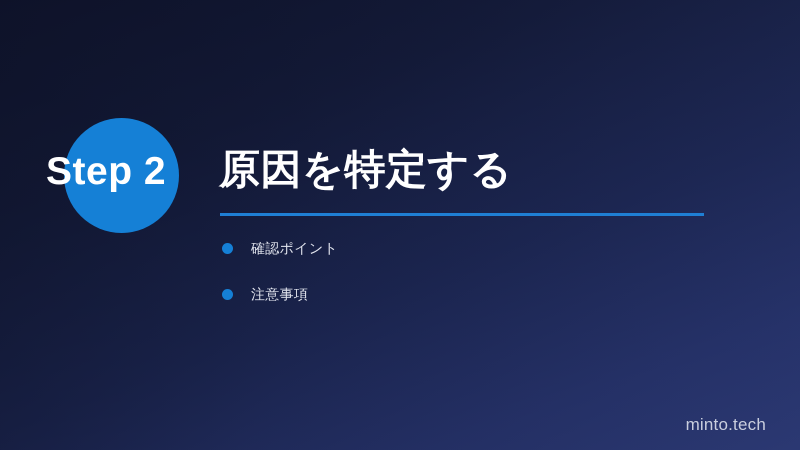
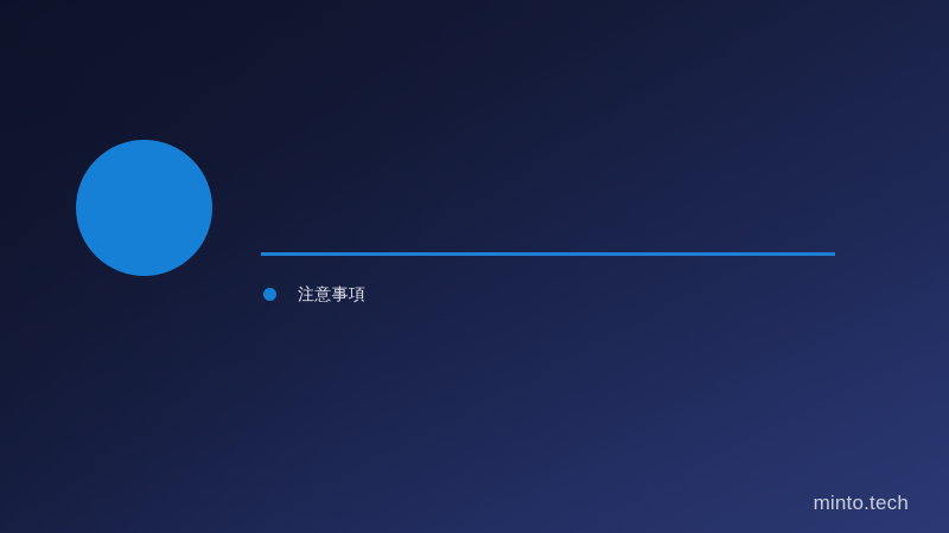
- Step 2
- 原因を特定する
- 確認ポイント
  注意事項
  minto.tech
